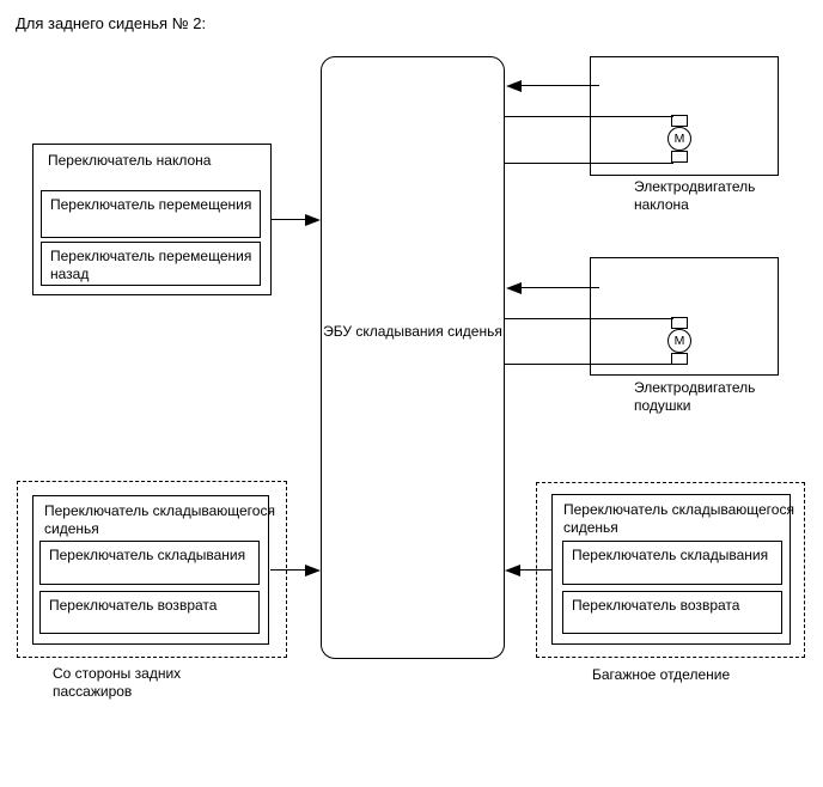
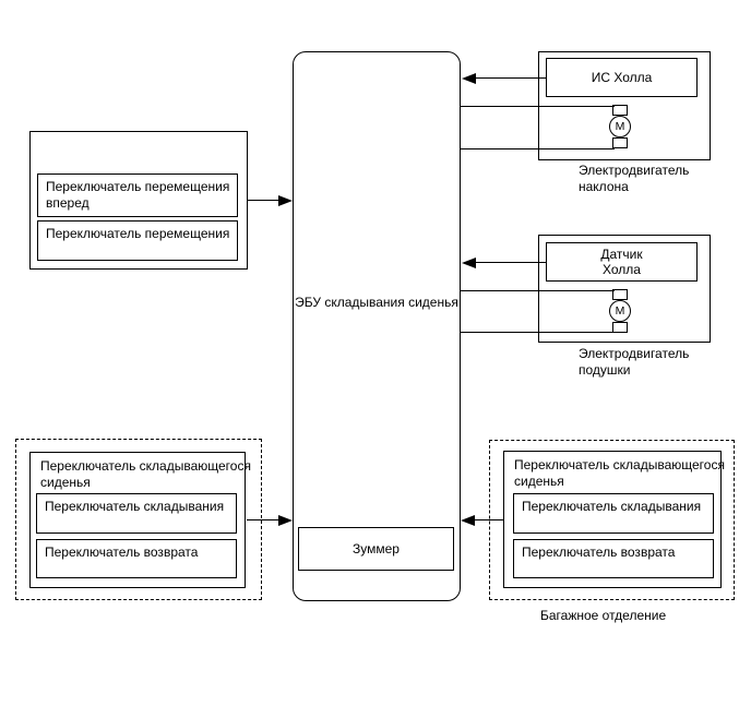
- Для заднего сиденья № 2:
- Переключатель наклона
  Переключатель перемещения
+ вперед
  Переключатель перемещения
- назад
  ЭБУ складывания сиденья
+ Зуммер
+ ИС Холла
  M
  Электродвигатель
  наклона
+ Датчик
+ Холла
  M
  Электродвигатель
  подушки
  Переключатель складывающегося
  сиденья
  Переключатель складывания
  Переключатель возврата
- Со стороны задних
- пассажиров
  Переключатель складывающегося
  сиденья
  Переключатель складывания
  Переключатель возврата
  Багажное отделение
